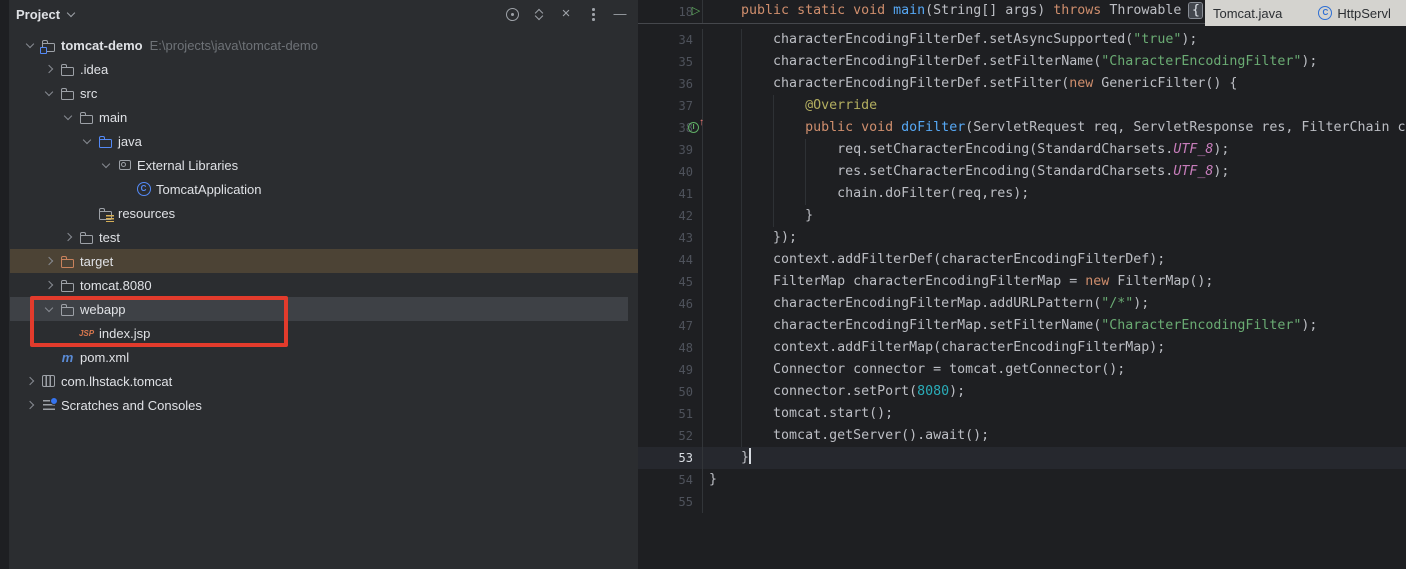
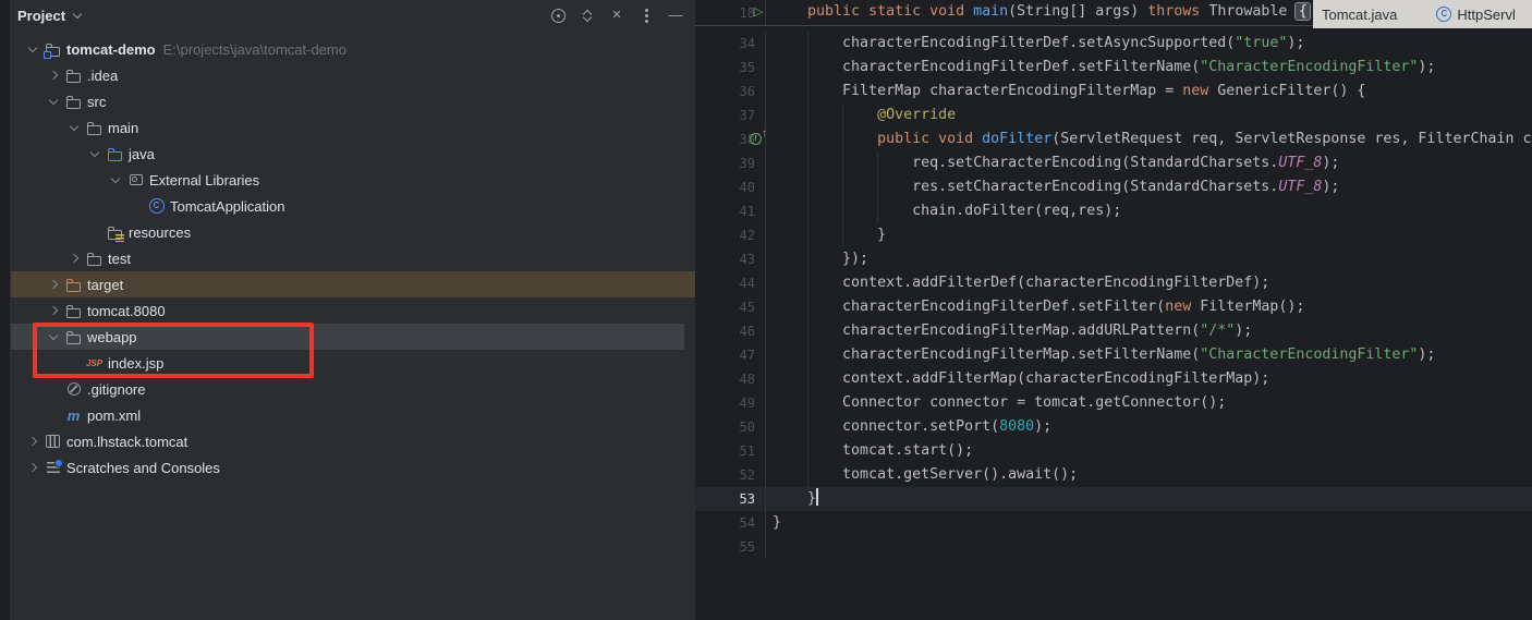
  Project
  ×
  —
  tomcat-demo
  E:\projects\java\tomcat-demo
  .idea
  src
  main
  java
  External Libraries
  TomcatApplication
  resources
  test
  target
  tomcat.8080
  webapp
  index.jsp
+ .gitignore
  pom.xml
  com.lhstack.tomcat
  Scratches and Consoles
  34
  characterEncodingFilterDef.setAsyncSupported("true");
  35
  characterEncodingFilterDef.setFilterName("CharacterEncodingFilter");
  36
- characterEncodingFilterDef.setFilter(new GenericFilter() {
+ FilterMap characterEncodingFilterMap = new GenericFilter() {
  37
  @Override
  38
  I
  ↑
  public void doFilter(ServletRequest req, ServletResponse res, FilterChain c
  39
  req.setCharacterEncoding(StandardCharsets.UTF_8);
  40
  res.setCharacterEncoding(StandardCharsets.UTF_8);
  41
  chain.doFilter(req,res);
  42
  }
  43
  });
  44
  context.addFilterDef(characterEncodingFilterDef);
  45
- FilterMap characterEncodingFilterMap = new FilterMap();
+ characterEncodingFilterDef.setFilter(new FilterMap();
  46
  characterEncodingFilterMap.addURLPattern("/*");
  47
  characterEncodingFilterMap.setFilterName("CharacterEncodingFilter");
  48
  context.addFilterMap(characterEncodingFilterMap);
  49
  Connector connector = tomcat.getConnector();
  50
  connector.setPort(8080);
  51
  tomcat.start();
  52
  tomcat.getServer().await();
  53
  }
  54
  }
  55
  18
  ▷
  public static void main(String[] args) throws Throwable {
  Tomcat.java
  HttpServl
